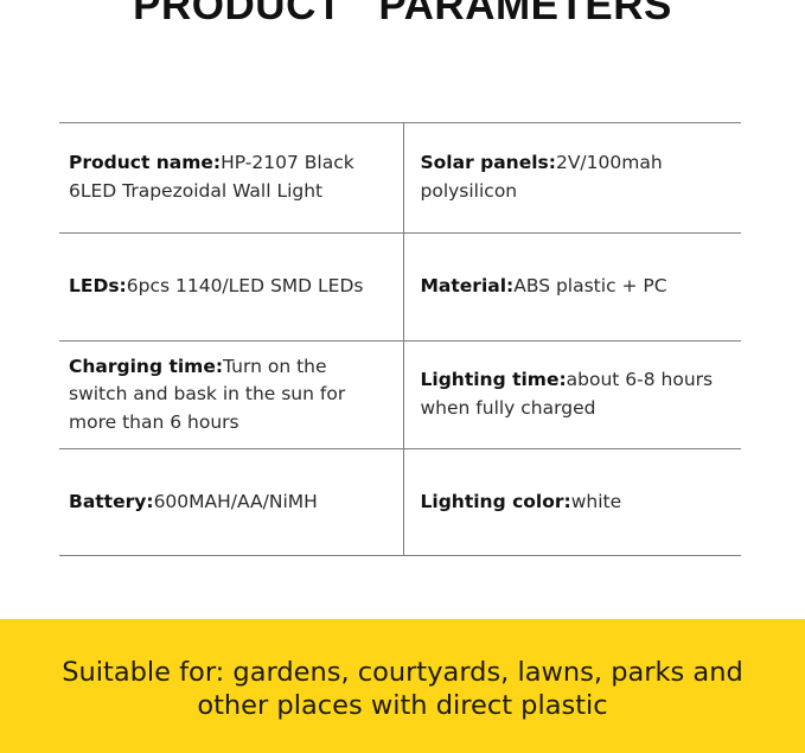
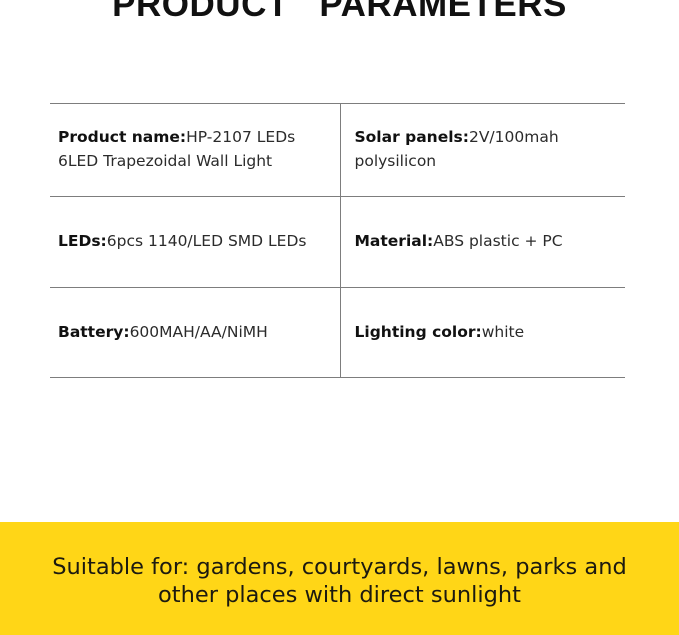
  PRODUCT PARAMETERS
- Product name:HP-2107 Black 6LED Trapezoidal Wall Light	Solar panels:2V/100mah polysilicon
+ Product name:HP-2107 LEDs 6LED Trapezoidal Wall Light	Solar panels:2V/100mah polysilicon
  LEDs:6pcs 1140/LED SMD LEDs	Material:ABS plastic + PC
- Charging time:Turn on the switch and bask in the sun for more than 6 hours	Lighting time:about 6-8 hours when fully charged
  Battery:600MAH/AA/NiMH	Lighting color:white
- Suitable for: gardens, courtyards, lawns, parks and other places with direct plastic
+ Suitable for: gardens, courtyards, lawns, parks and other places with direct sunlight
